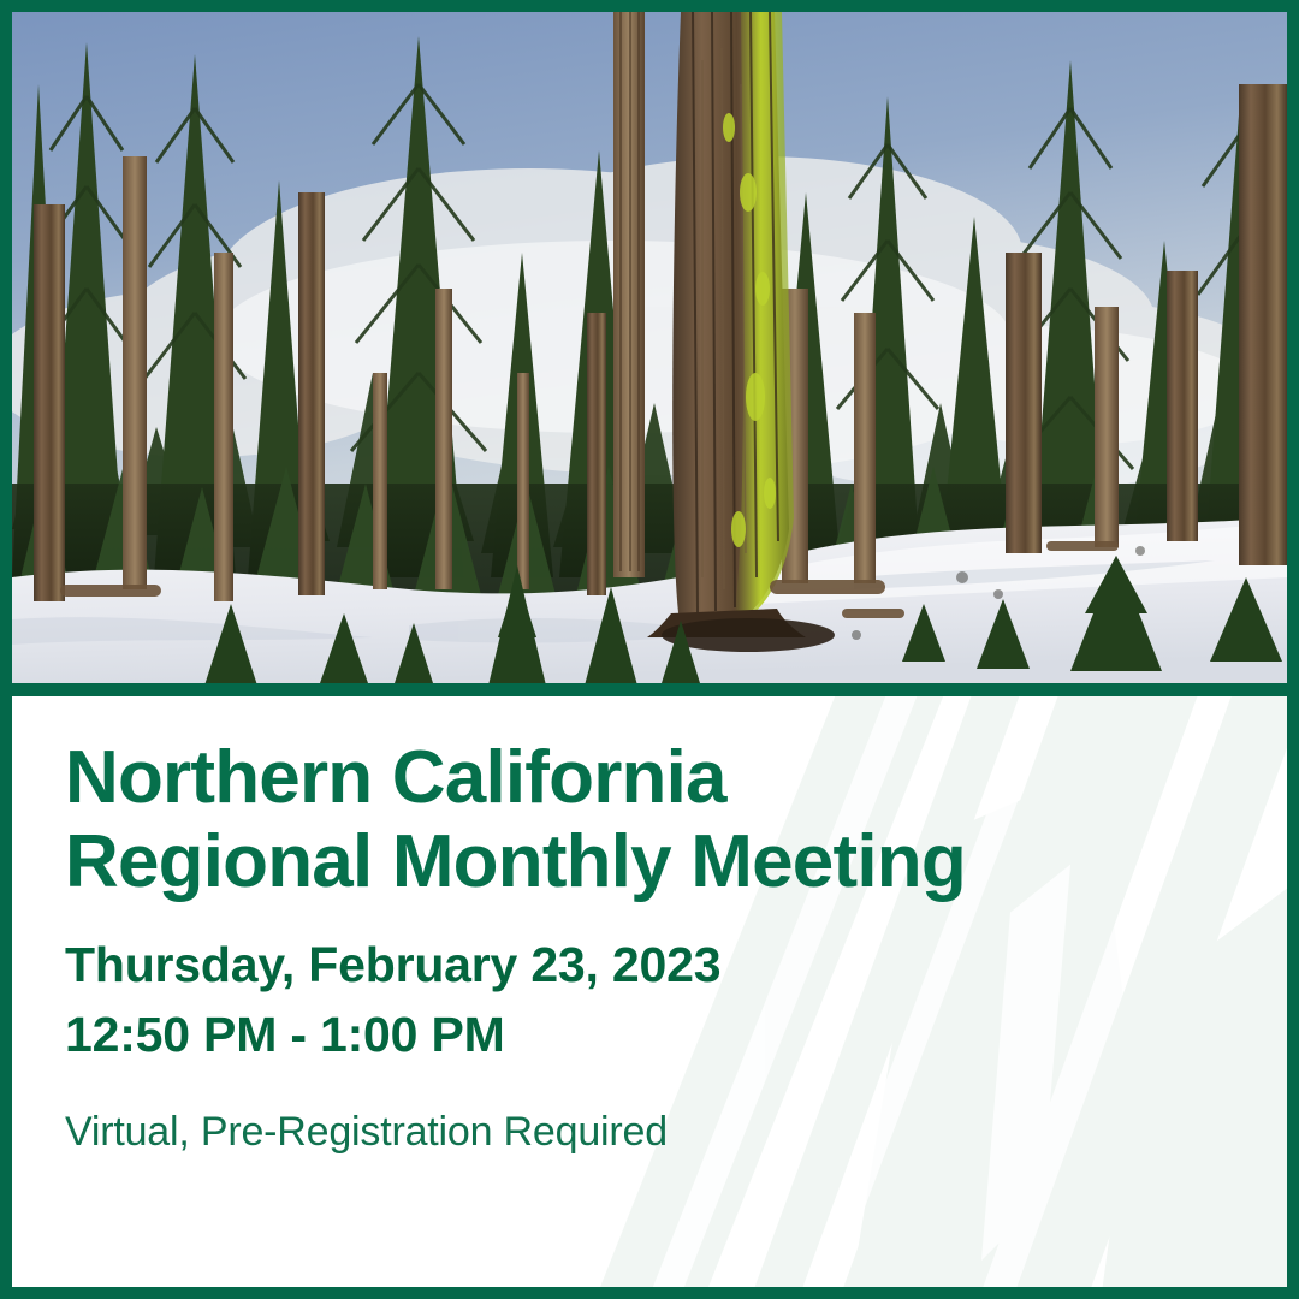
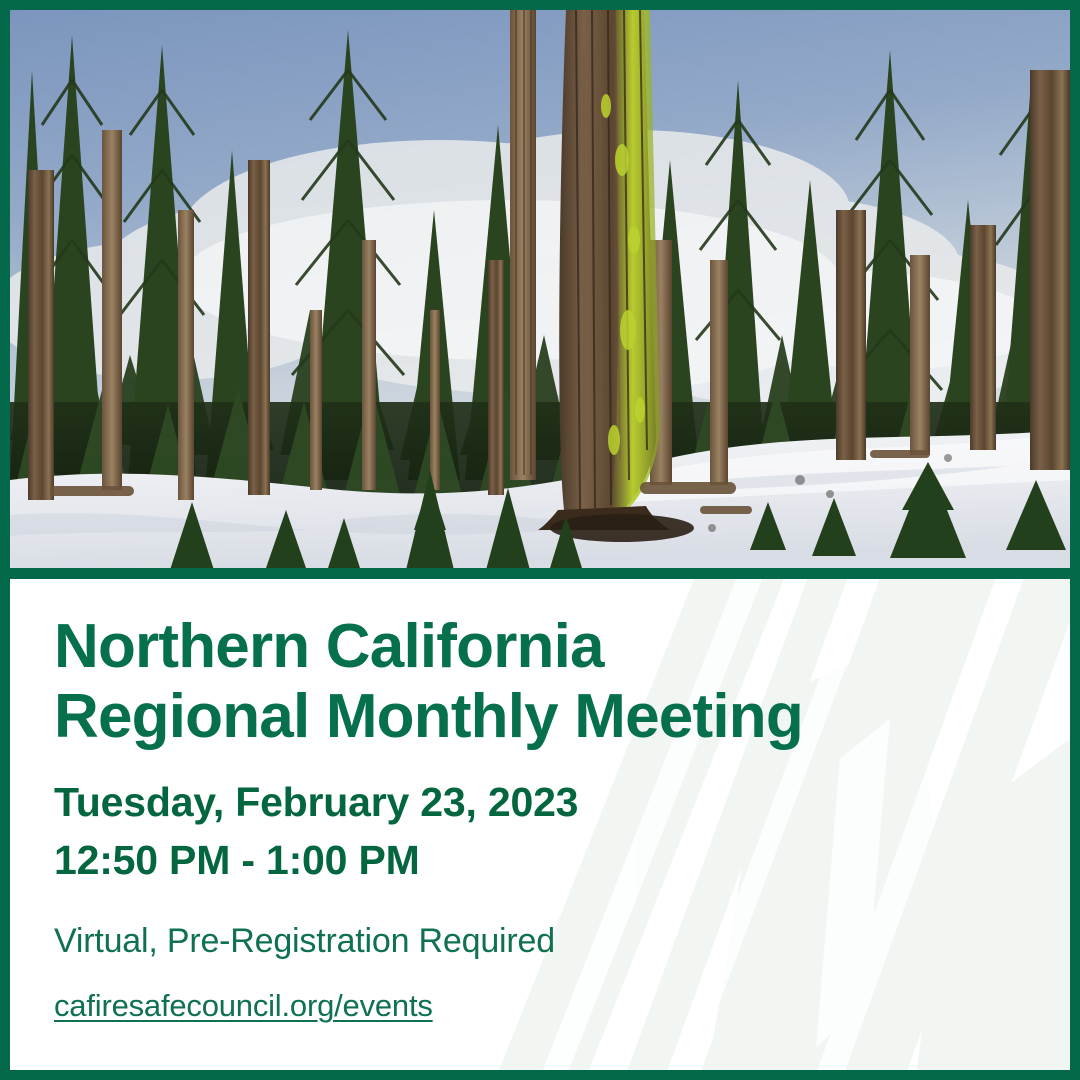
  Northern California
  Regional Monthly Meeting
- Thursday, February 23, 2023
+ Tuesday, February 23, 2023
  12:50 PM - 1:00 PM
  Virtual, Pre-Registration Required
+ cafiresafecouncil.org/events
